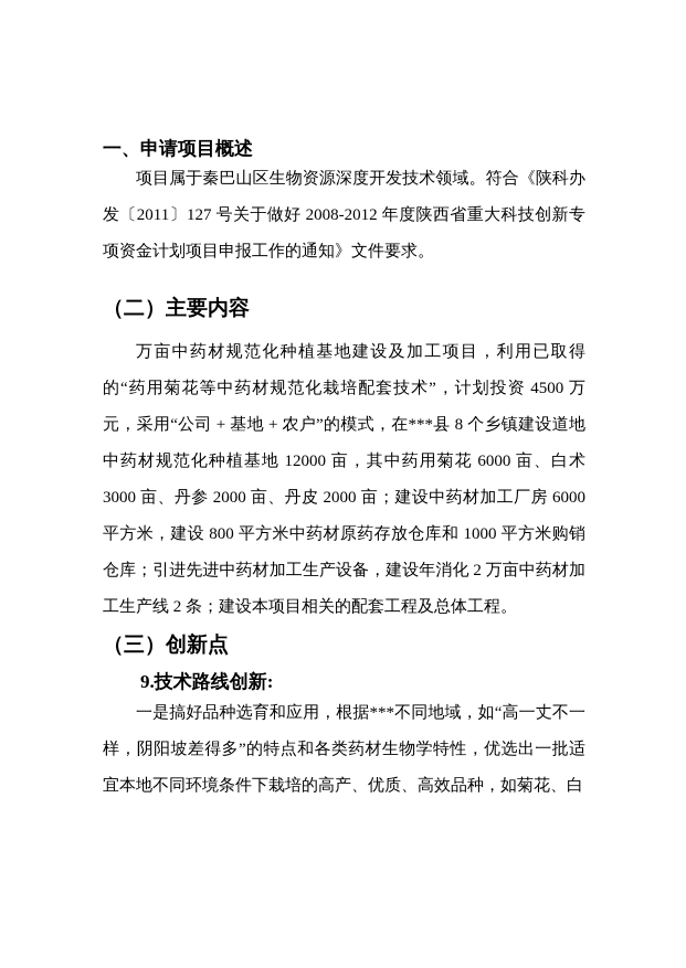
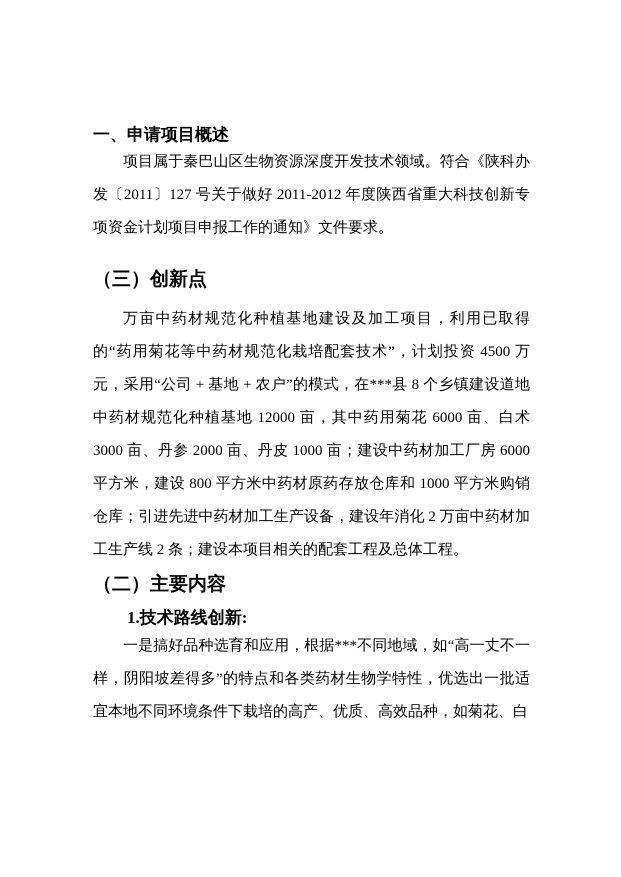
  一、申请项目概述
- 项目属于秦巴山区生物资源深度开发技术领域。符合《陕科办发〔2011〕127 号关于做好 2008-2012 年度陕西省重大科技创新专项资金计划项目申报工作的通知》文件要求。
+ 项目属于秦巴山区生物资源深度开发技术领域。符合《陕科办发〔2011〕127 号关于做好 2011-2012 年度陕西省重大科技创新专项资金计划项目申报工作的通知》文件要求。
- （二）主要内容
+ （三）创新点
- 万亩中药材规范化种植基地建设及加工项目，利用已取得的“药用菊花等中药材规范化栽培配套技术”，计划投资 4500 万元，采用“公司 + 基地 + 农户”的模式，在***县 8 个乡镇建设道地中药材规范化种植基地 12000 亩，其中药用菊花 6000 亩、白术 3000 亩、丹参 2000 亩、丹皮 2000 亩；建设中药材加工厂房 6000 平方米，建设 800 平方米中药材原药存放仓库和 1000 平方米购销仓库；引进先进中药材加工生产设备，建设年消化 2 万亩中药材加工生产线 2 条；建设本项目相关的配套工程及总体工程。
+ 万亩中药材规范化种植基地建设及加工项目，利用已取得的“药用菊花等中药材规范化栽培配套技术”，计划投资 4500 万元，采用“公司 + 基地 + 农户”的模式，在***县 8 个乡镇建设道地中药材规范化种植基地 12000 亩，其中药用菊花 6000 亩、白术 3000 亩、丹参 2000 亩、丹皮 1000 亩；建设中药材加工厂房 6000 平方米，建设 800 平方米中药材原药存放仓库和 1000 平方米购销仓库；引进先进中药材加工生产设备，建设年消化 2 万亩中药材加工生产线 2 条；建设本项目相关的配套工程及总体工程。
- （三）创新点
+ （二）主要内容
- 9.技术路线创新:
+ 1.技术路线创新:
  一是搞好品种选育和应用，根据***不同地域，如“高一丈不一样，阴阳坡差得多”的特点和各类药材生物学特性，优选出一批适宜本地不同环境条件下栽培的高产、优质、高效品种，如菊花、白
